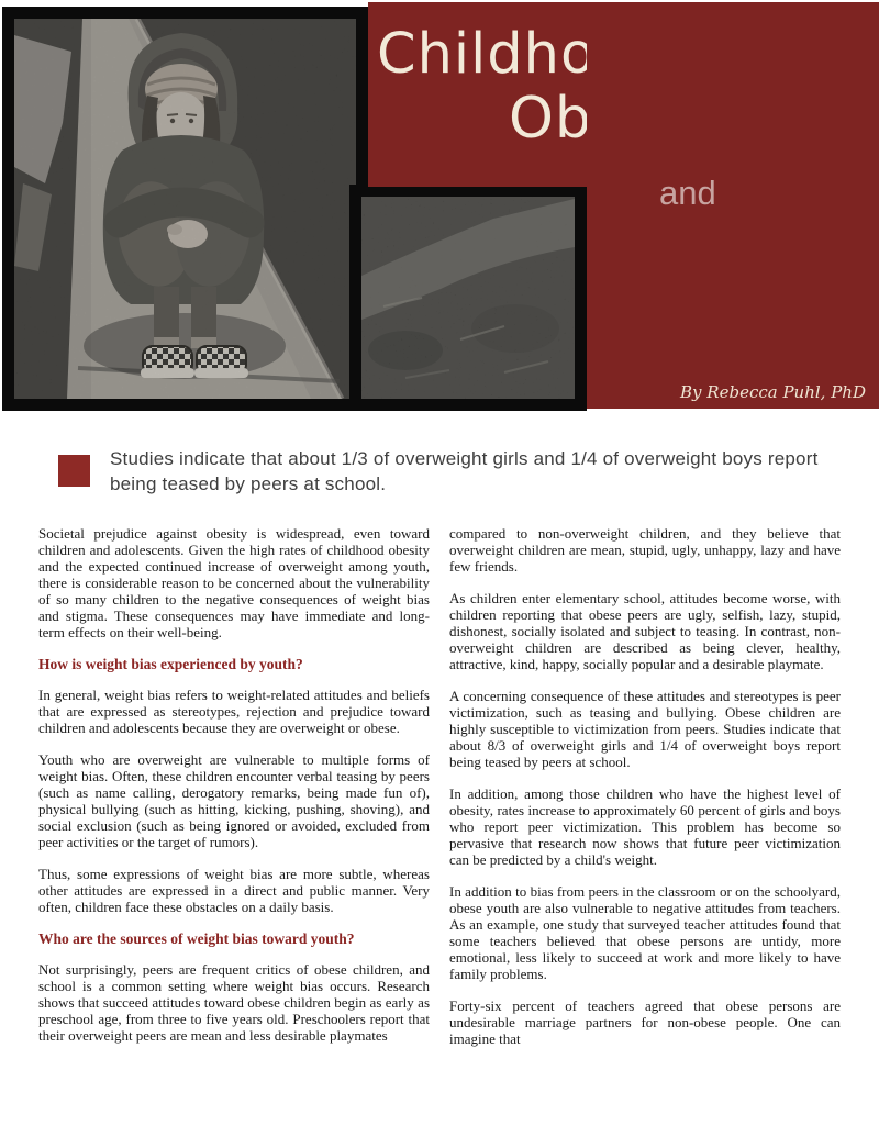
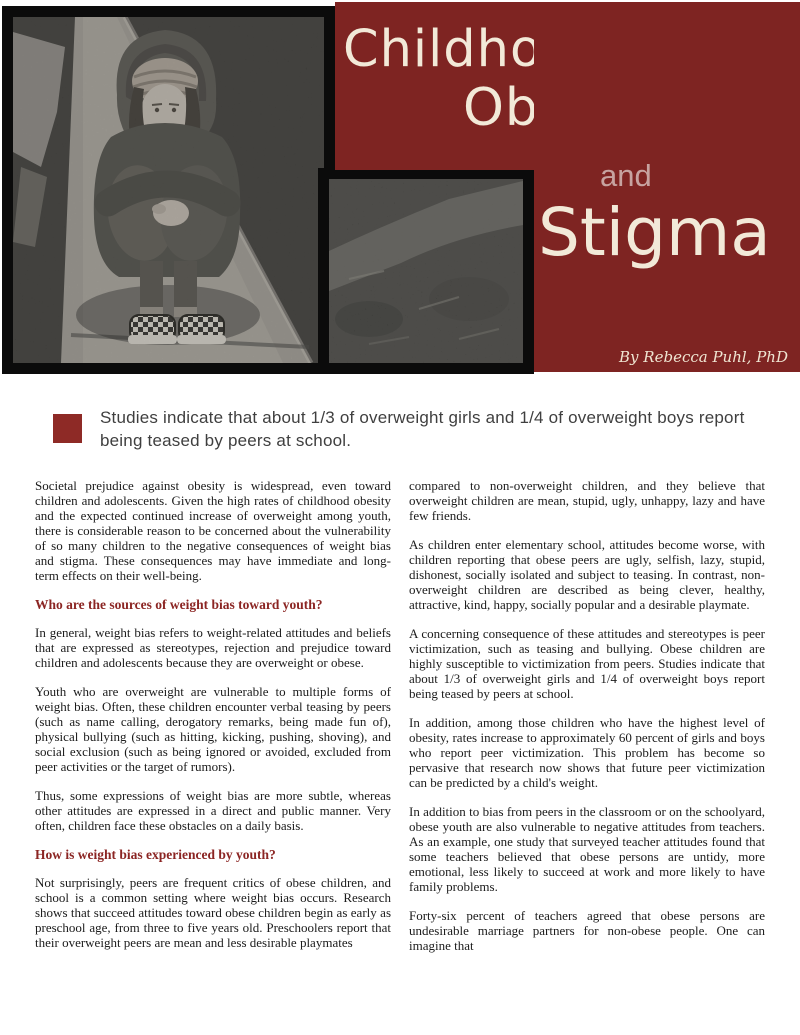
  Childho
  and
+ Stigma
  By Rebecca Puhl, PhD
  Studies indicate that about 1/3 of overweight girls and 1/4 of overweight boys report being teased by peers at school.
  Societal prejudice against obesity is widespread, even toward children and adolescents. Given the high rates of childhood obesity and the expected continued increase of overweight among youth, there is considerable reason to be concerned about the vulnerability of so many children to the negative consequences of weight bias and stigma. These consequences may have immediate and long-term effects on their well-being.
- How is weight bias experienced by youth?
+ Who are the sources of weight bias toward youth?
  In general, weight bias refers to weight-related attitudes and beliefs that are expressed as stereotypes, rejection and prejudice toward children and adolescents because they are overweight or obese.
  Youth who are overweight are vulnerable to multiple forms of weight bias. Often, these children encounter verbal teasing by peers (such as name calling, derogatory remarks, being made fun of), physical bullying (such as hitting, kicking, pushing, shoving), and social exclusion (such as being ignored or avoided, excluded from peer activities or the target of rumors).
  Thus, some expressions of weight bias are more subtle, whereas other attitudes are expressed in a direct and public manner. Very often, children face these obstacles on a daily basis.
- Who are the sources of weight bias toward youth?
+ How is weight bias experienced by youth?
  Not surprisingly, peers are frequent critics of obese children, and school is a common setting where weight bias occurs. Research shows that succeed attitudes toward obese children begin as early as preschool age, from three to five years old. Preschoolers report that their overweight peers are mean and less desirable playmates
  compared to non-overweight children, and they believe that overweight children are mean, stupid, ugly, unhappy, lazy and have few friends.
  As children enter elementary school, attitudes become worse, with children reporting that obese peers are ugly, selfish, lazy, stupid, dishonest, socially isolated and subject to teasing. In contrast, non-overweight children are described as being clever, healthy, attractive, kind, happy, socially popular and a desirable playmate.
- A concerning consequence of these attitudes and stereotypes is peer victimization, such as teasing and bullying. Obese children are highly susceptible to victimization from peers. Studies indicate that about 8/3 of overweight girls and 1/4 of overweight boys report being teased by peers at school.
+ A concerning consequence of these attitudes and stereotypes is peer victimization, such as teasing and bullying. Obese children are highly susceptible to victimization from peers. Studies indicate that about 1/3 of overweight girls and 1/4 of overweight boys report being teased by peers at school.
  In addition, among those children who have the highest level of obesity, rates increase to approximately 60 percent of girls and boys who report peer victimization. This problem has become so pervasive that research now shows that future peer victimization can be predicted by a child's weight.
  In addition to bias from peers in the classroom or on the schoolyard, obese youth are also vulnerable to negative attitudes from teachers. As an example, one study that surveyed teacher attitudes found that some teachers believed that obese persons are untidy, more emotional, less likely to succeed at work and more likely to have family problems.
  Forty-six percent of teachers agreed that obese persons are undesirable marriage partners for non-obese people. One can imagine that
